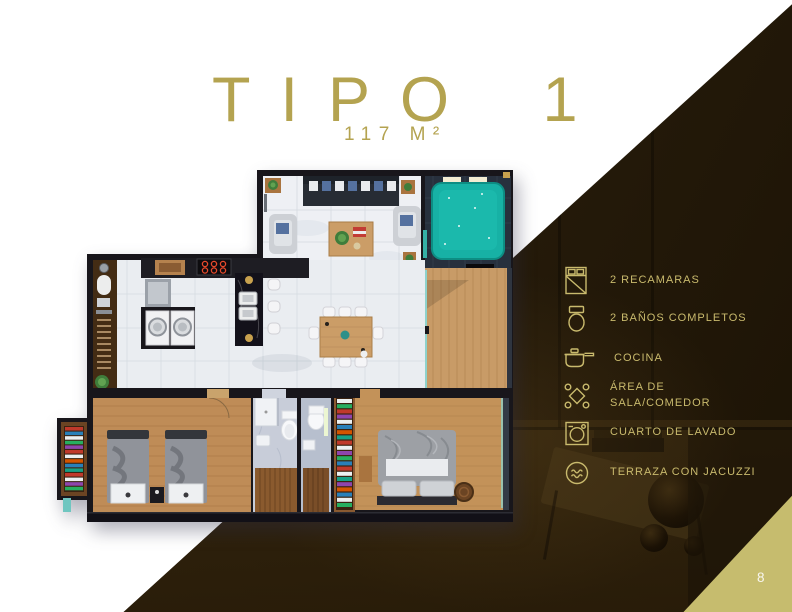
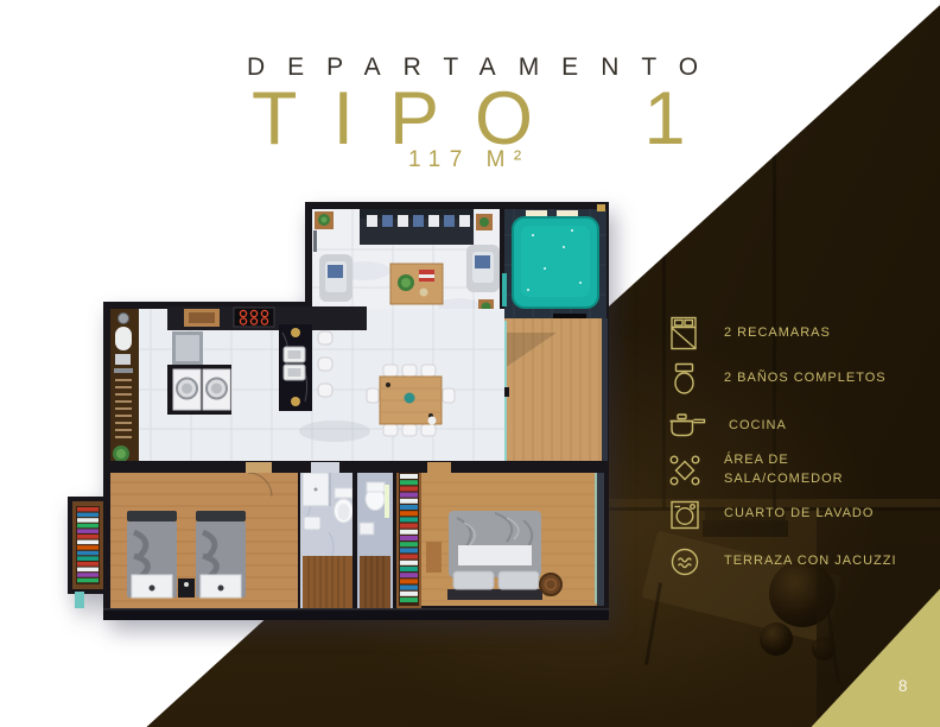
  8
+ DEPARTAMENTO
  TIPO 1
  117 M²
  2 RECAMARAS
  2 BAÑOS COMPLETOS
  COCINA
  ÁREA DE SALA/COMEDOR
  CUARTO DE LAVADO
  TERRAZA CON JACUZZI
